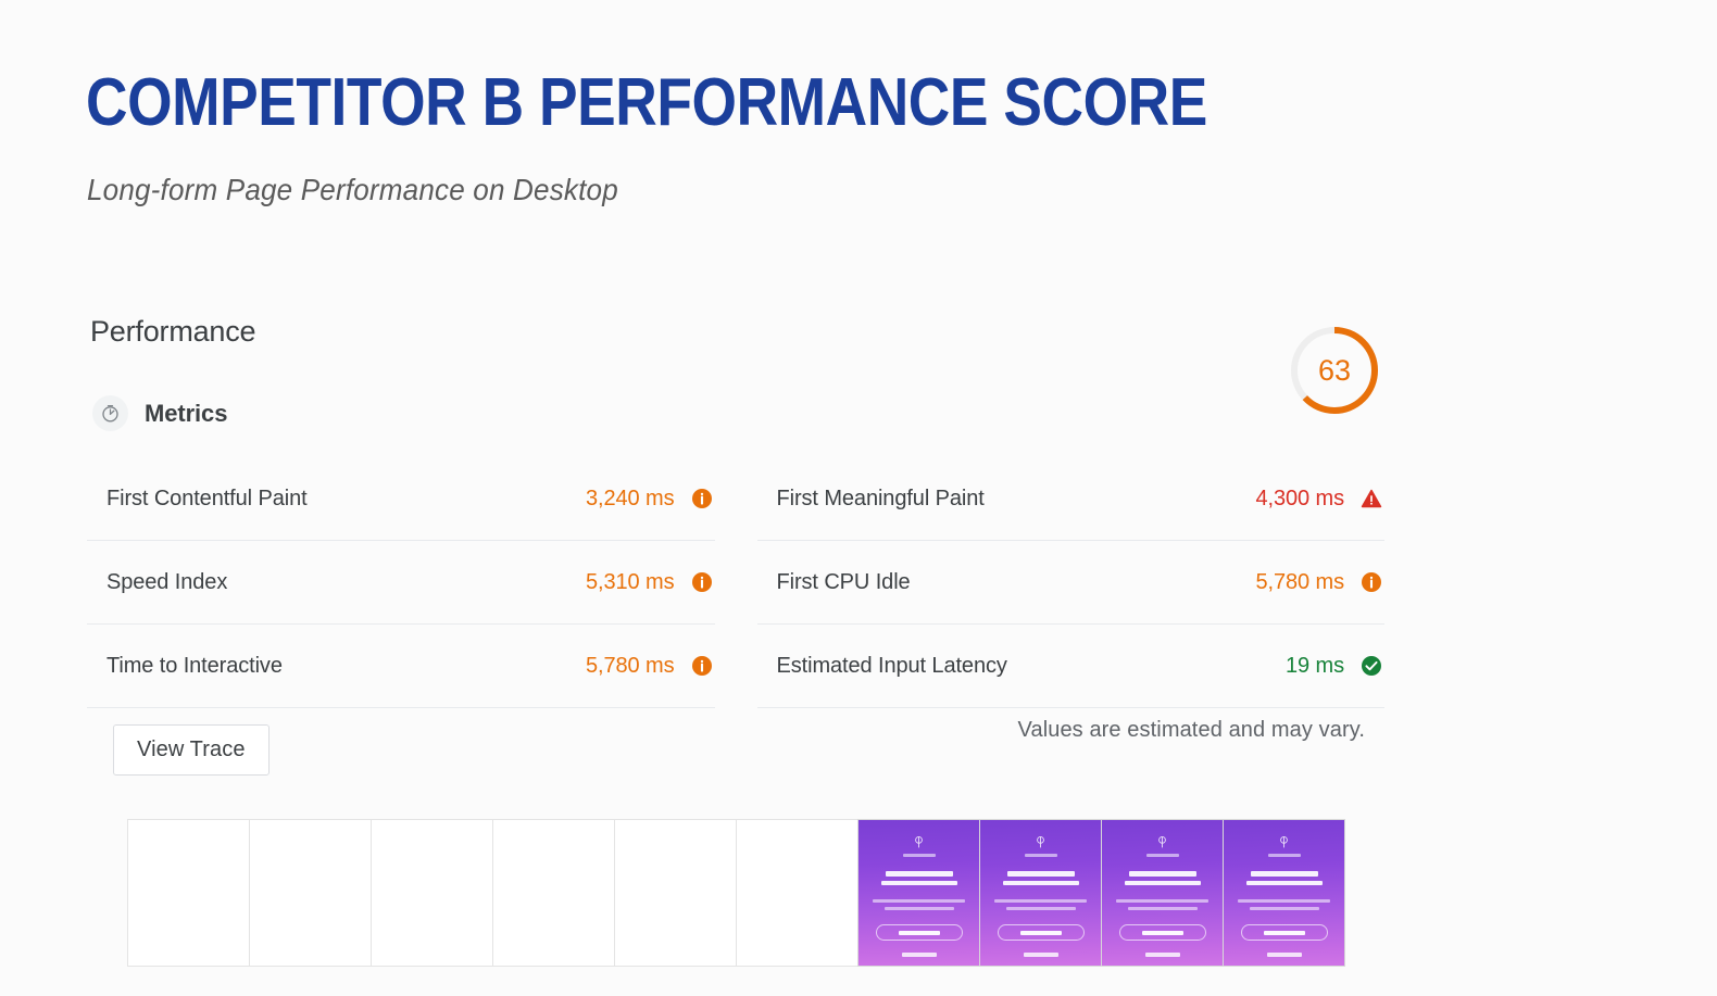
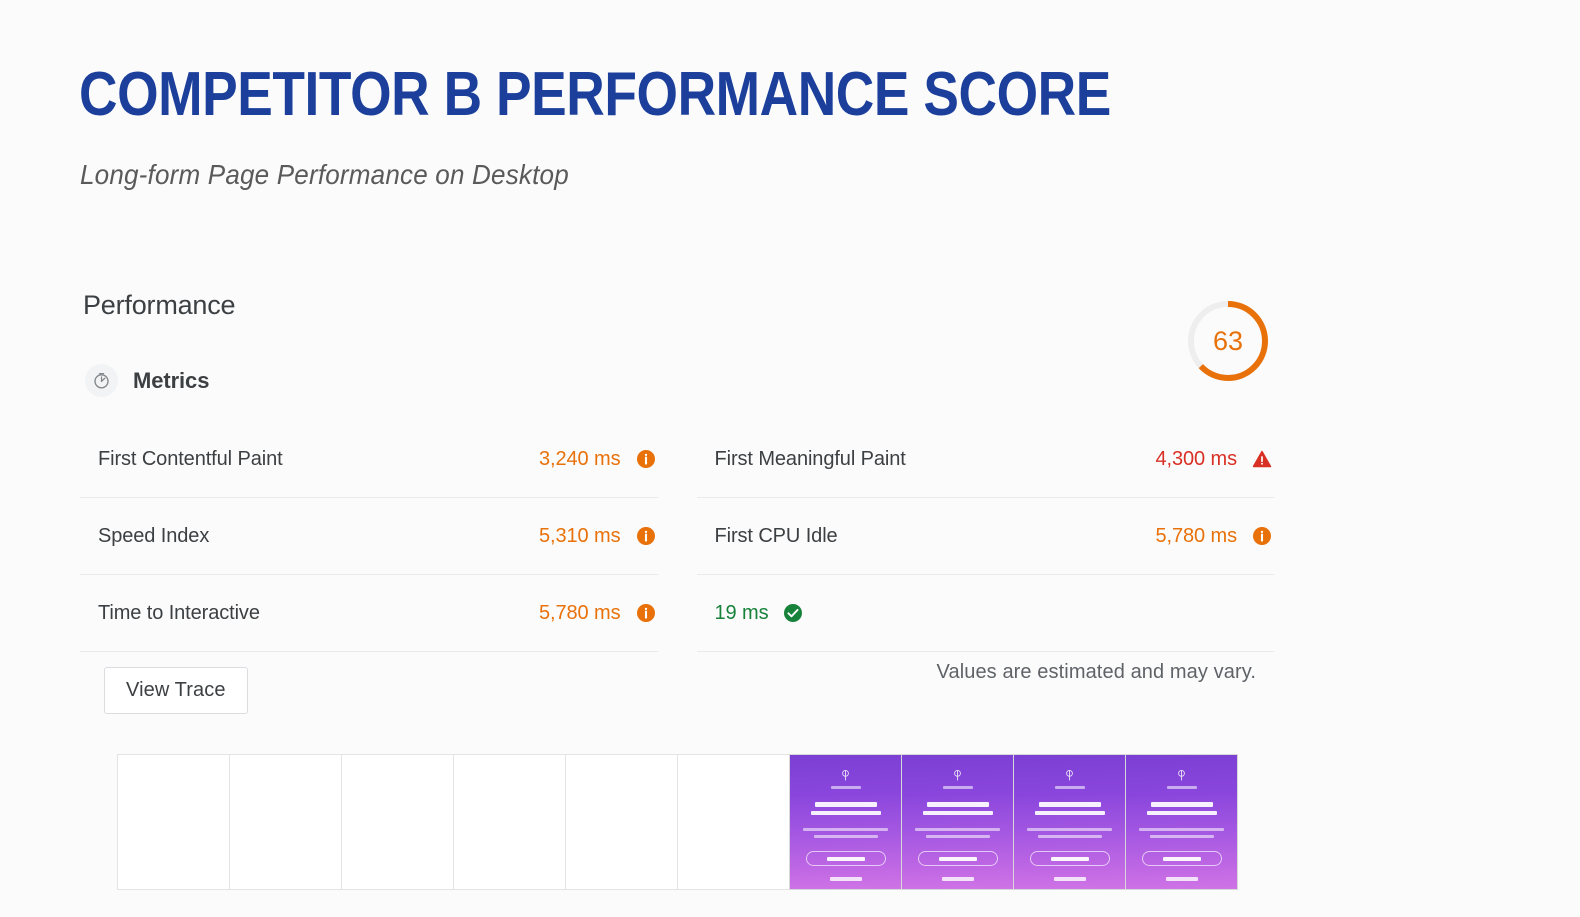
  COMPETITOR B PERFORMANCE SCORE
  Long-form Page Performance on Desktop
  Performance
  63
  Metrics
  First Contentful Paint
  3,240 ms
  Speed Index
  5,310 ms
  Time to Interactive
  5,780 ms
  First Meaningful Paint
  4,300 ms
  First CPU Idle
  5,780 ms
- Estimated Input Latency
  19 ms
  View Trace
  Values are estimated and may vary.
